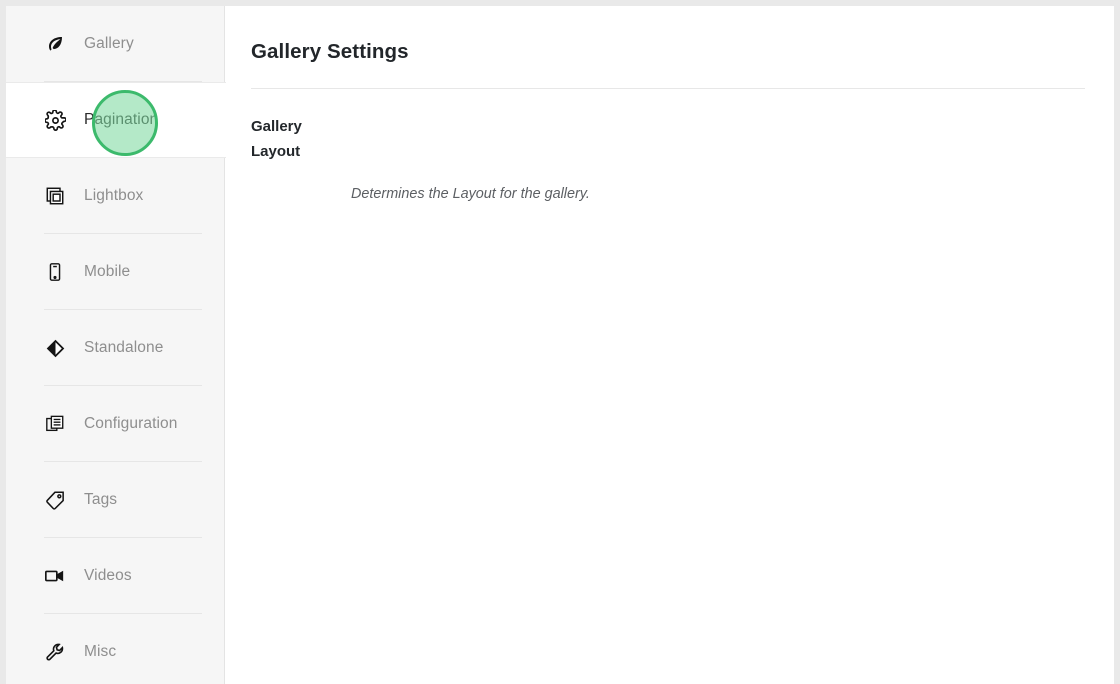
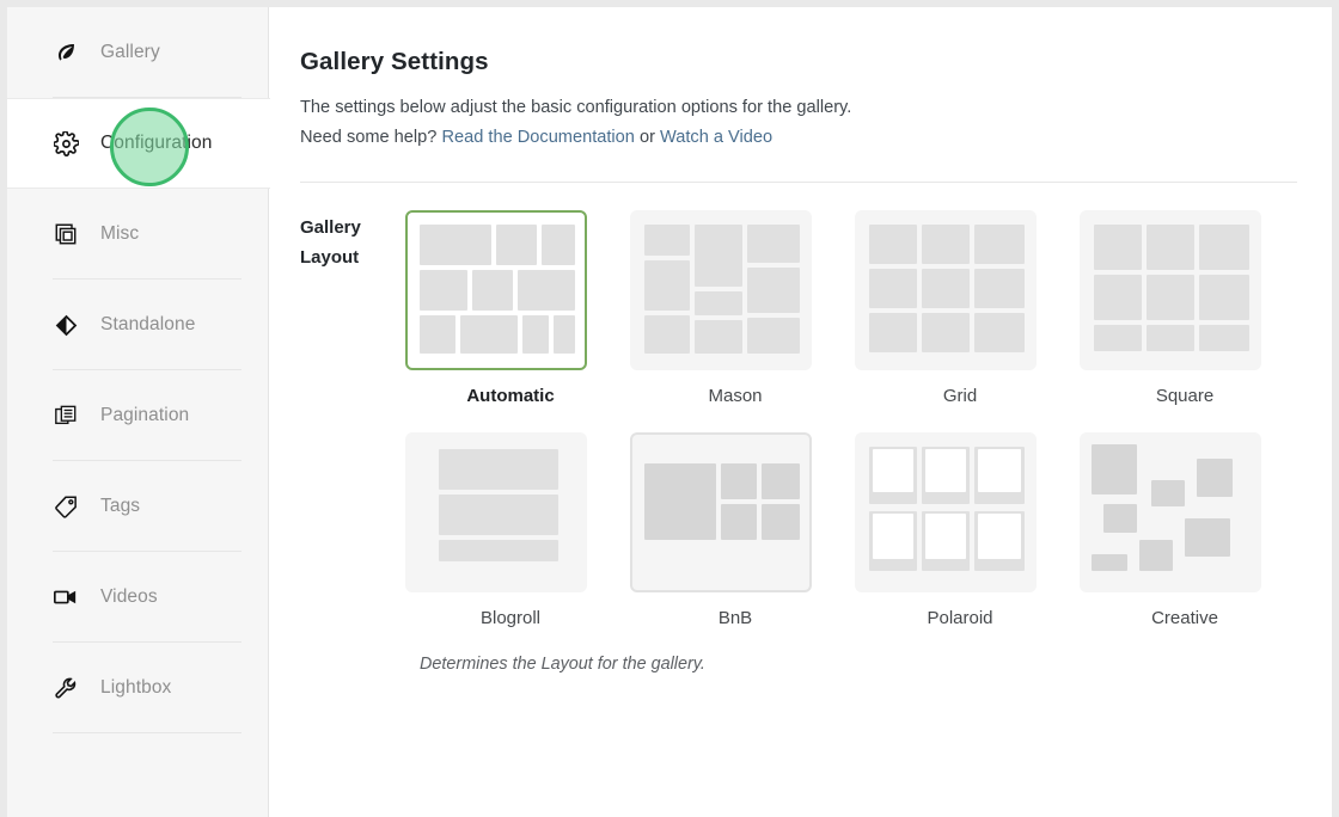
  Gallery
- Pagination
+ Configuration
- Lightbox
+ Misc
- Mobile
  Standalone
- Configuration
+ Pagination
  Tags
  Videos
- Misc
+ Lightbox
  Gallery Settings
+ The settings below adjust the basic configuration options for the gallery.
+ Need some help? Read the Documentation or Watch a Video
  Gallery
  Layout
+ Automatic
+ Mason
+ Grid
+ Square
+ Blogroll
+ BnB
+ Polaroid
+ Creative
  Determines the Layout for the gallery.
